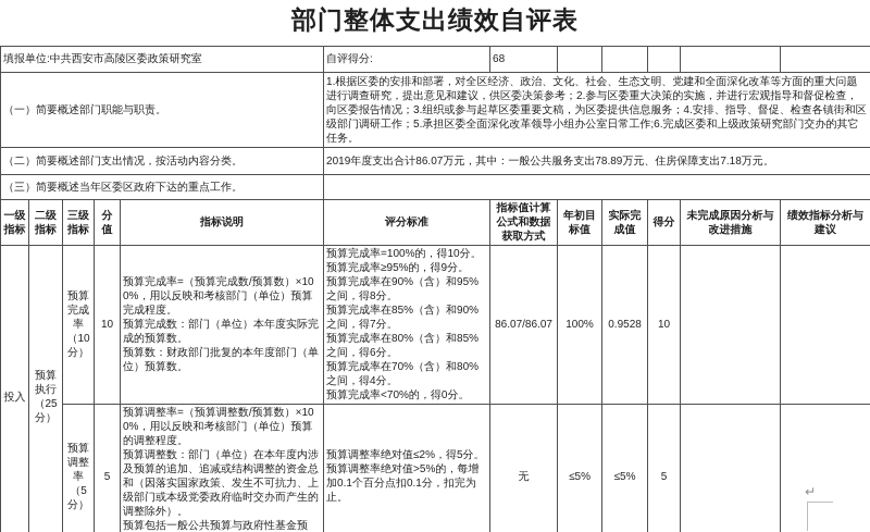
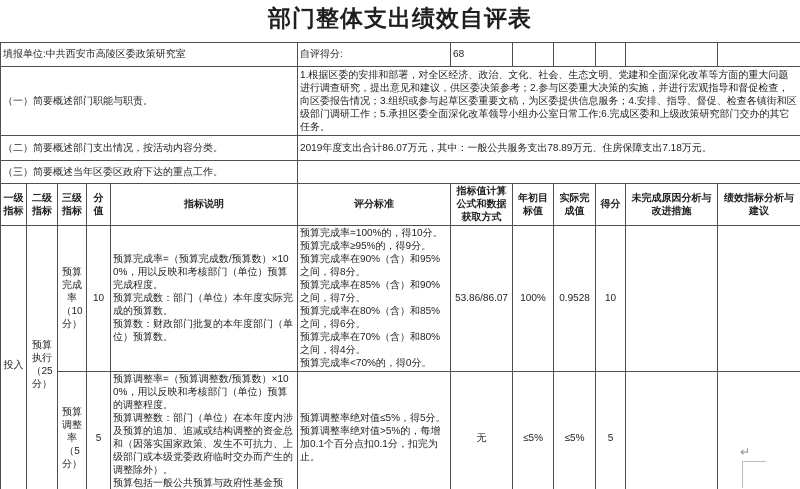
  部门整体支出绩效自评表
  填报单位:中共西安市高陵区委政策研究室	自评得分:	68
  （一）简要概述部门职能与职责。	1.根据区委的安排和部署，对全区经济、政治、文化、社会、生态文明、党建和全面深化改革等方面的重大问题进行调查研究，提出意见和建议，供区委决策参考；2.参与区委重大决策的实施，并进行宏观指导和督促检查，向区委报告情况；3.组织或参与起草区委重要文稿，为区委提供信息服务；4.安排、指导、督促、检查各镇街和区级部门调研工作；5.承担区委全面深化改革领导小组办公室日常工作;6.完成区委和上级政策研究部门交办的其它任务。
  （二）简要概述部门支出情况，按活动内容分类。	2019年度支出合计86.07万元，其中：一般公共服务支出78.89万元、住房保障支出7.18万元。
  （三）简要概述当年区委区政府下达的重点工作。
  一级指标	二级指标	三级指标	分值	指标说明	评分标准	指标值计算公式和数据获取方式	年初目标值	实际完成值	得分	未完成原因分析与改进措施	绩效指标分析与建议
- 投入	预算执行（25分）	预算完成率（10分）	10	预算完成率=（预算完成数/预算数）×100%，用以反映和考核部门（单位）预算完成程度。 预算完成数：部门（单位）本年度实际完成的预算数。 预算数：财政部门批复的本年度部门（单位）预算数。	预算完成率=100%的，得10分。 预算完成率≥95%的，得9分。 预算完成率在90%（含）和95%之间，得8分。 预算完成率在85%（含）和90%之间，得7分。 预算完成率在80%（含）和85%之间，得6分。 预算完成率在70%（含）和80%之间，得4分。 预算完成率<70%的，得0分。	86.07/86.07	100%	0.9528	10
+ 投入	预算执行（25分）	预算完成率（10分）	10	预算完成率=（预算完成数/预算数）×100%，用以反映和考核部门（单位）预算完成程度。 预算完成数：部门（单位）本年度实际完成的预算数。 预算数：财政部门批复的本年度部门（单位）预算数。	预算完成率=100%的，得10分。 预算完成率≥95%的，得9分。 预算完成率在90%（含）和95%之间，得8分。 预算完成率在85%（含）和90%之间，得7分。 预算完成率在80%（含）和85%之间，得6分。 预算完成率在70%（含）和80%之间，得4分。 预算完成率<70%的，得0分。	53.86/86.07	100%	0.9528	10
- 预算调整率（5分）	5	预算调整率=（预算调整数/预算数）×100%，用以反映和考核部门（单位）预算的调整程度。 预算调整数：部门（单位）在本年度内涉及预算的追加、追减或结构调整的资金总和（因落实国家政策、发生不可抗力、上级部门或本级党委政府临时交办而产生的调整除外）。 预算包括一般公共预算与政府性基金预	预算调整率绝对值≤2%，得5分。 预算调整率绝对值>5%的，每增加0.1个百分点扣0.1分，扣完为止。	无	≤5%	≤5%	5
+ 预算调整率（5分）	5	预算调整率=（预算调整数/预算数）×100%，用以反映和考核部门（单位）预算的调整程度。 预算调整数：部门（单位）在本年度内涉及预算的追加、追减或结构调整的资金总和（因落实国家政策、发生不可抗力、上级部门或本级党委政府临时交办而产生的调整除外）。 预算包括一般公共预算与政府性基金预	预算调整率绝对值≤5%，得5分。 预算调整率绝对值>5%的，每增加0.1个百分点扣0.1分，扣完为止。	无	≤5%	≤5%	5
  ↵
